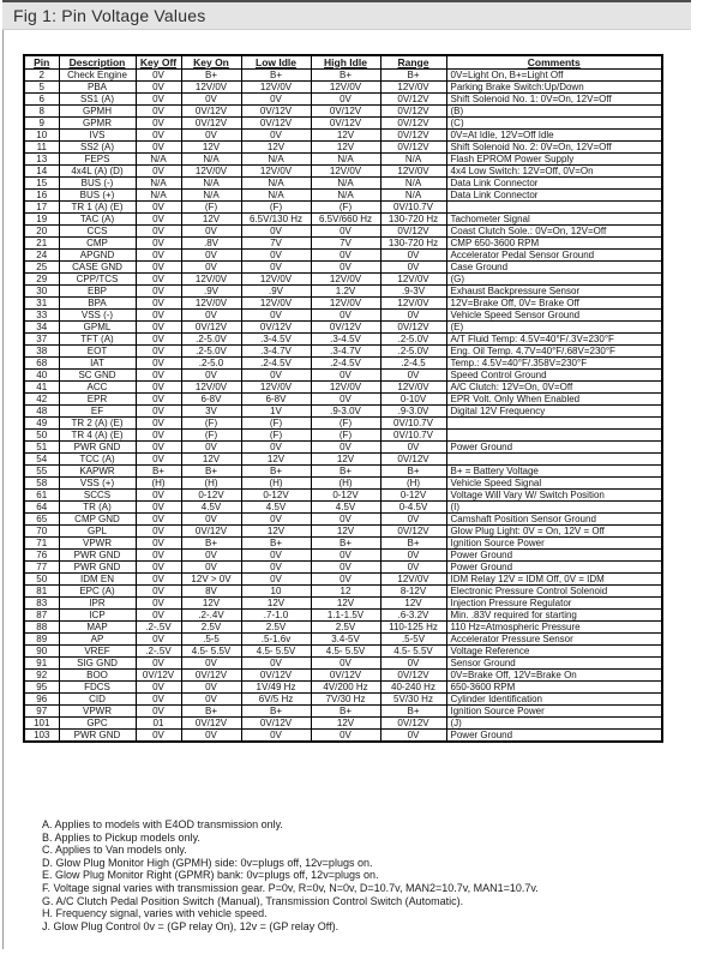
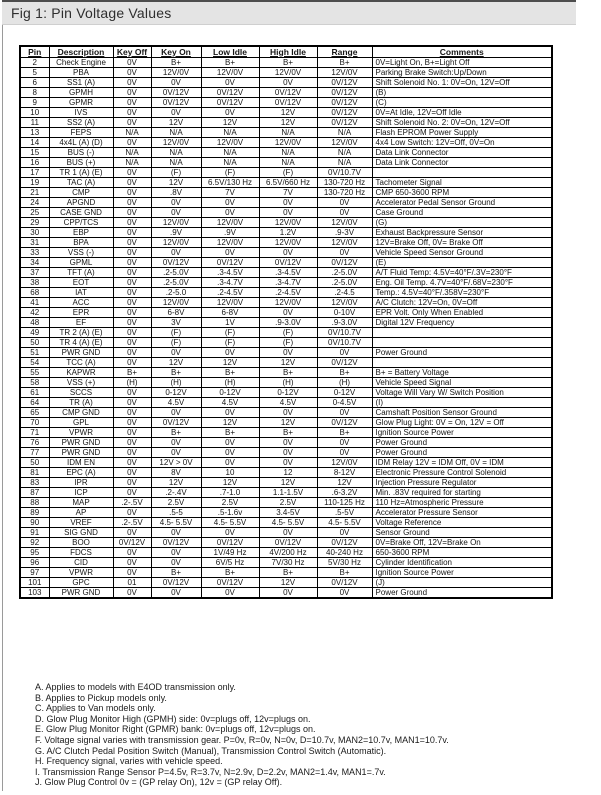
  Fig 1: Pin Voltage Values
  Pin	Description	Key Off	Key On	Low Idle	High Idle	Range	Comments
  2	Check Engine	0V	B+	B+	B+	B+	0V=Light On, B+=Light Off
  5	PBA	0V	12V/0V	12V/0V	12V/0V	12V/0V	Parking Brake Switch:Up/Down
  6	SS1 (A)	0V	0V	0V	0V	0V/12V	Shift Solenoid No. 1: 0V=On, 12V=Off
  8	GPMH	0V	0V/12V	0V/12V	0V/12V	0V/12V	(B)
  9	GPMR	0V	0V/12V	0V/12V	0V/12V	0V/12V	(C)
  10	IVS	0V	0V	0V	12V	0V/12V	0V=At Idle, 12V=Off Idle
  11	SS2 (A)	0V	12V	12V	12V	0V/12V	Shift Solenoid No. 2: 0V=On, 12V=Off
  13	FEPS	N/A	N/A	N/A	N/A	N/A	Flash EPROM Power Supply
  14	4x4L (A) (D)	0V	12V/0V	12V/0V	12V/0V	12V/0V	4x4 Low Switch: 12V=Off, 0V=On
  15	BUS (-)	N/A	N/A	N/A	N/A	N/A	Data Link Connector
  16	BUS (+)	N/A	N/A	N/A	N/A	N/A	Data Link Connector
  17	TR 1 (A) (E)	0V	(F)	(F)	(F)	0V/10.7V
  19	TAC (A)	0V	12V	6.5V/130 Hz	6.5V/660 Hz	130-720 Hz	Tachometer Signal
- 20	CCS	0V	0V	0V	0V	0V/12V	Coast Clutch Sole.: 0V=On, 12V=Off
  21	CMP	0V	.8V	7V	7V	130-720 Hz	CMP 650-3600 RPM
  24	APGND	0V	0V	0V	0V	0V	Accelerator Pedal Sensor Ground
  25	CASE GND	0V	0V	0V	0V	0V	Case Ground
  29	CPP/TCS	0V	12V/0V	12V/0V	12V/0V	12V/0V	(G)
  30	EBP	0V	.9V	.9V	1.2V	.9-3V	Exhaust Backpressure Sensor
  31	BPA	0V	12V/0V	12V/0V	12V/0V	12V/0V	12V=Brake Off, 0V= Brake Off
  33	VSS (-)	0V	0V	0V	0V	0V	Vehicle Speed Sensor Ground
  34	GPML	0V	0V/12V	0V/12V	0V/12V	0V/12V	(E)
  37	TFT (A)	0V	.2-5.0V	.3-4.5V	.3-4.5V	.2-5.0V	A/T Fluid Temp: 4.5V=40°F/.3V=230°F
  38	EOT	0V	.2-5.0V	.3-4.7V	.3-4.7V	.2-5.0V	Eng. Oil Temp. 4.7V=40°F/.68V=230°F
  68	IAT	0V	.2-5.0	.2-4.5V	.2-4.5V	.2-4.5	Temp.: 4.5V=40°F/.358V=230°F
- 40	SC GND	0V	0V	0V	0V	0V	Speed Control Ground
  41	ACC	0V	12V/0V	12V/0V	12V/0V	12V/0V	A/C Clutch: 12V=On, 0V=Off
  42	EPR	0V	6-8V	6-8V	0V	0-10V	EPR Volt. Only When Enabled
  48	EF	0V	3V	1V	.9-3.0V	.9-3.0V	Digital 12V Frequency
  49	TR 2 (A) (E)	0V	(F)	(F)	(F)	0V/10.7V
  50	TR 4 (A) (E)	0V	(F)	(F)	(F)	0V/10.7V
  51	PWR GND	0V	0V	0V	0V	0V	Power Ground
  54	TCC (A)	0V	12V	12V	12V	0V/12V
  55	KAPWR	B+	B+	B+	B+	B+	B+ = Battery Voltage
  58	VSS (+)	(H)	(H)	(H)	(H)	(H)	Vehicle Speed Signal
  61	SCCS	0V	0-12V	0-12V	0-12V	0-12V	Voltage Will Vary W/ Switch Position
  64	TR (A)	0V	4.5V	4.5V	4.5V	0-4.5V	(I)
  65	CMP GND	0V	0V	0V	0V	0V	Camshaft Position Sensor Ground
  70	GPL	0V	0V/12V	12V	12V	0V/12V	Glow Plug Light: 0V = On, 12V = Off
  71	VPWR	0V	B+	B+	B+	B+	Ignition Source Power
  76	PWR GND	0V	0V	0V	0V	0V	Power Ground
  77	PWR GND	0V	0V	0V	0V	0V	Power Ground
  50	IDM EN	0V	12V > 0V	0V	0V	12V/0V	IDM Relay 12V = IDM Off, 0V = IDM
  81	EPC (A)	0V	8V	10	12	8-12V	Electronic Pressure Control Solenoid
  83	IPR	0V	12V	12V	12V	12V	Injection Pressure Regulator
  87	ICP	0V	.2-.4V	.7-1.0	1.1-1.5V	.6-3.2V	Min. .83V required for starting
  88	MAP	.2-.5V	2.5V	2.5V	2.5V	110-125 Hz	110 Hz=Atmospheric Pressure
  89	AP	0V	.5-5	.5-1.6v	3.4-5V	.5-5V	Accelerator Pressure Sensor
  90	VREF	.2-.5V	4.5- 5.5V	4.5- 5.5V	4.5- 5.5V	4.5- 5.5V	Voltage Reference
  91	SIG GND	0V	0V	0V	0V	0V	Sensor Ground
  92	BOO	0V/12V	0V/12V	0V/12V	0V/12V	0V/12V	0V=Brake Off, 12V=Brake On
  95	FDCS	0V	0V	1V/49 Hz	4V/200 Hz	40-240 Hz	650-3600 RPM
  96	CID	0V	0V	6V/5 Hz	7V/30 Hz	5V/30 Hz	Cylinder Identification
  97	VPWR	0V	B+	B+	B+	B+	Ignition Source Power
  101	GPC	01	0V/12V	0V/12V	12V	0V/12V	(J)
  103	PWR GND	0V	0V	0V	0V	0V	Power Ground
  A. Applies to models with E4OD transmission only.
  B. Applies to Pickup models only.
  C. Applies to Van models only.
  D. Glow Plug Monitor High (GPMH) side: 0v=plugs off, 12v=plugs on.
  E. Glow Plug Monitor Right (GPMR) bank: 0v=plugs off, 12v=plugs on.
  F. Voltage signal varies with transmission gear. P=0v, R=0v, N=0v, D=10.7v, MAN2=10.7v, MAN1=10.7v.
  G. A/C Clutch Pedal Position Switch (Manual), Transmission Control Switch (Automatic).
  H. Frequency signal, varies with vehicle speed.
+ I. Transmission Range Sensor P=4.5v, R=3.7v, N=2.9v, D=2.2v, MAN2=1.4v, MAN1=.7v.
  J. Glow Plug Control 0v = (GP relay On), 12v = (GP relay Off).
